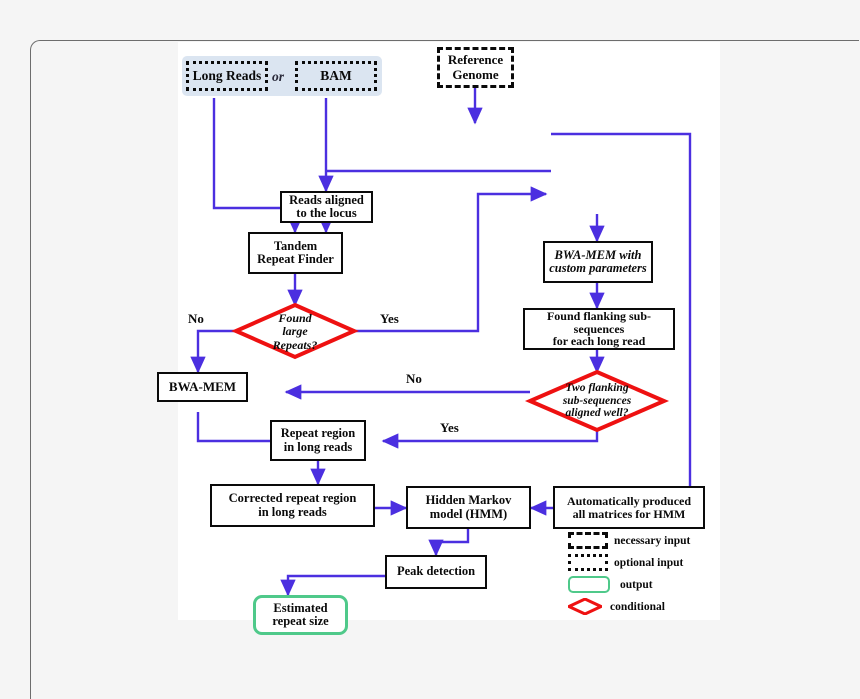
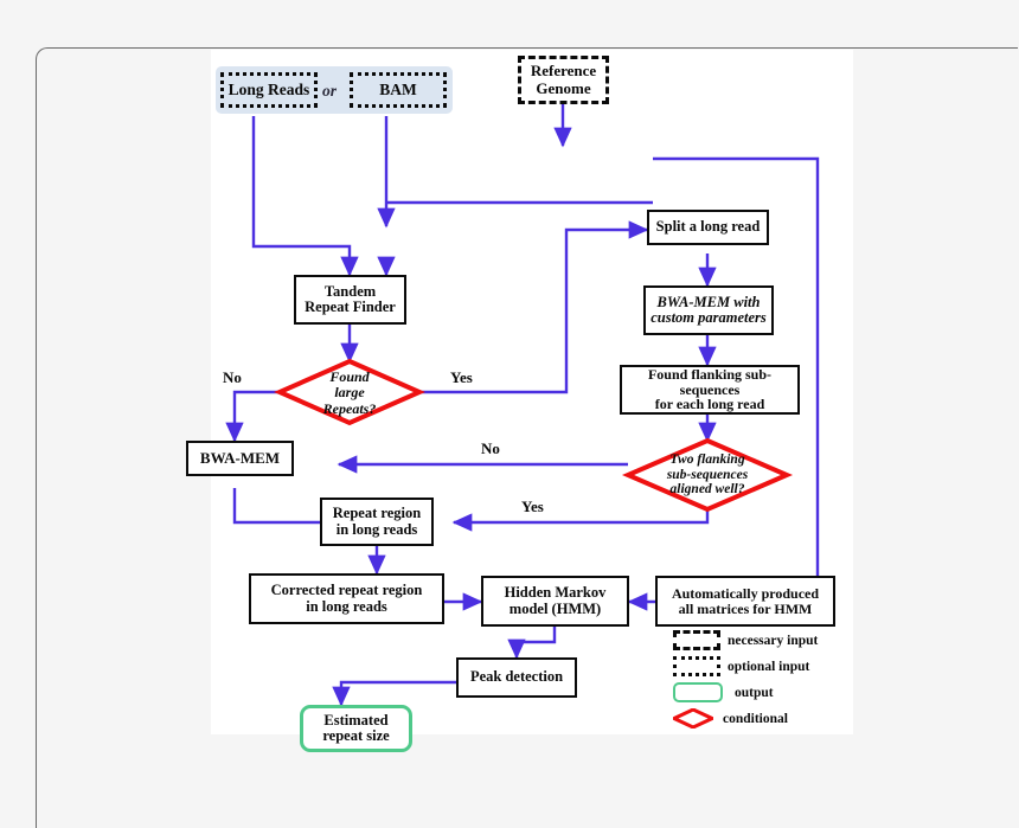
  Long Reads
  or
  BAM
  Reference
  Genome
- Reads aligned
- to the locus
  Tandem
  Repeat Finder
  Found
  large
  Repeats?
+ Split a long read
  BWA-MEM with
  custom parameters
  Found flanking sub-sequences
  for each long read
  Two flanking
  sub-sequences
  aligned well?
  BWA-MEM
  Repeat region
  in long reads
  Corrected repeat region
  in long reads
  Hidden Markov
  model (HMM)
  Automatically produced
  all matrices for HMM
  Peak detection
  Estimated
  repeat size
  No
  Yes
  No
  Yes
  necessary input
  optional input
  output
  conditional
